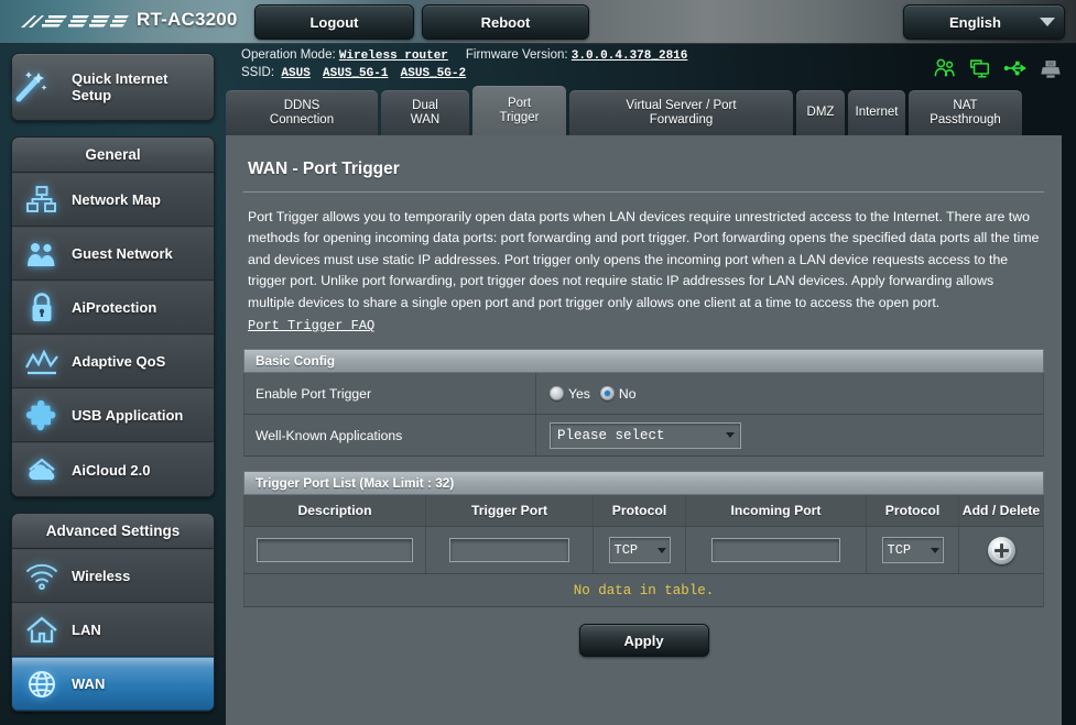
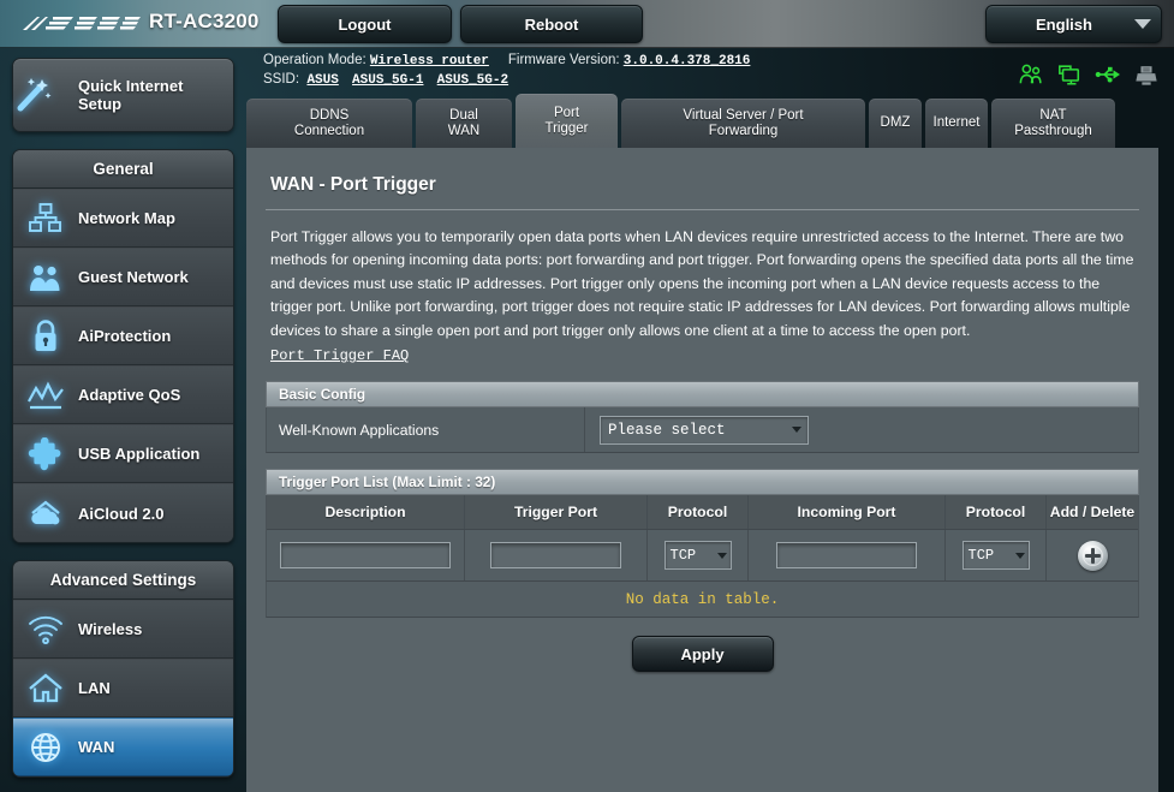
  RT-AC3200
  Logout
  Reboot
  English
  Operation Mode: Wireless router Firmware Version: 3.0.0.4.378_2816
  SSID: ASUS ASUS_5G-1 ASUS_5G-2
  DDNS
  Connection
  Dual
  WAN
  Port
  Trigger
  Virtual Server / Port
  Forwarding
  DMZ
  Internet
  NAT
  Passthrough
  WAN - Port Trigger
- Port Trigger allows you to temporarily open data ports when LAN devices require unrestricted access to the Internet. There are two methods for opening incoming data ports: port forwarding and port trigger. Port forwarding opens the specified data ports all the time and devices must use static IP addresses. Port trigger only opens the incoming port when a LAN device requests access to the trigger port. Unlike port forwarding, port trigger does not require static IP addresses for LAN devices. Apply forwarding allows multiple devices to share a single open port and port trigger only allows one client at a time to access the open port.
+ Port Trigger allows you to temporarily open data ports when LAN devices require unrestricted access to the Internet. There are two methods for opening incoming data ports: port forwarding and port trigger. Port forwarding opens the specified data ports all the time and devices must use static IP addresses. Port trigger only opens the incoming port when a LAN device requests access to the trigger port. Unlike port forwarding, port trigger does not require static IP addresses for LAN devices. Port forwarding allows multiple devices to share a single open port and port trigger only allows one client at a time to access the open port.
  Port Trigger FAQ
  Basic Config
- Enable Port Trigger
- Yes
- No
  Well-Known Applications
  Please select
  Trigger Port List (Max Limit : 32)
  Description
  Trigger Port
  Protocol
  Incoming Port
  Protocol
  Add / Delete
  TCP
  TCP
  No data in table.
  Apply
  Quick Internet
  Setup
  General
  Network Map
  Guest Network
  AiProtection
  Adaptive QoS
  USB Application
  AiCloud 2.0
  Advanced Settings
  Wireless
  LAN
  WAN
